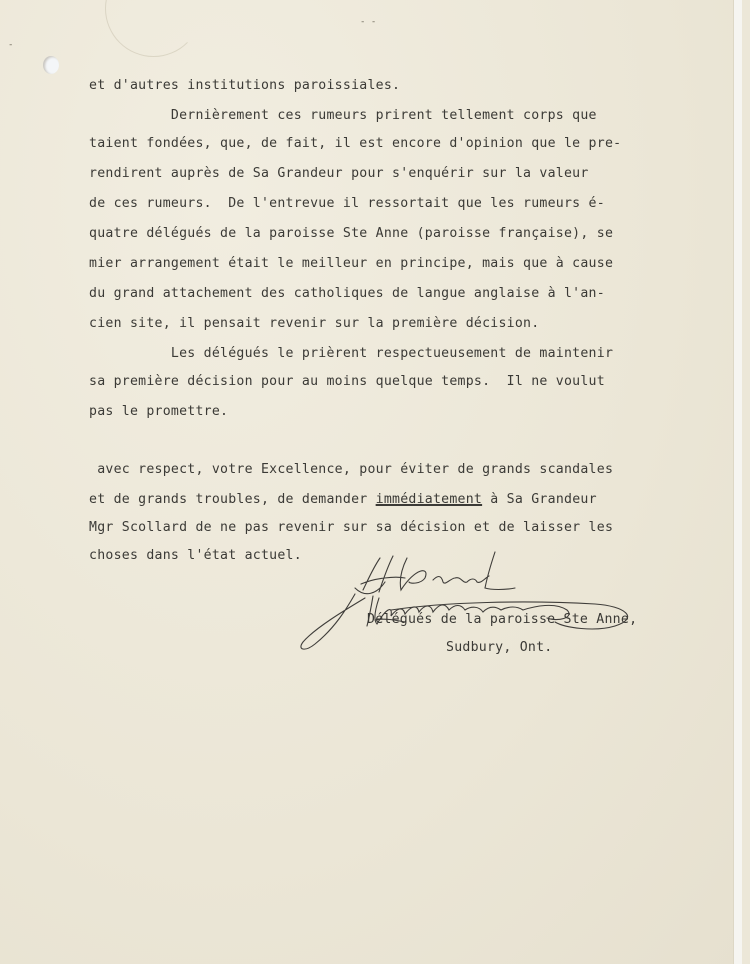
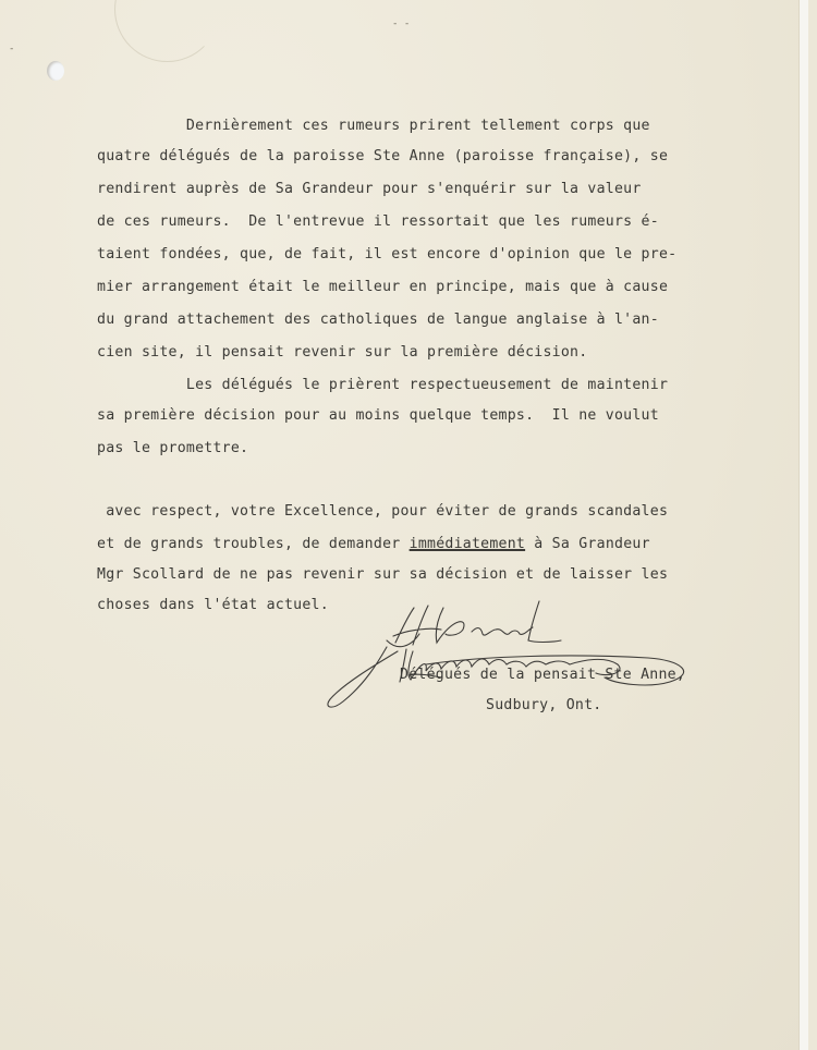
  -
  - -
- et d'autres institutions paroissiales.
  Dernièrement ces rumeurs prirent tellement corps que
- taient fondées, que, de fait, il est encore d'opinion que le pre-
+ quatre délégués de la paroisse Ste Anne (paroisse française), se
  rendirent auprès de Sa Grandeur pour s'enquérir sur la valeur
  de ces rumeurs. De l'entrevue il ressortait que les rumeurs é-
- quatre délégués de la paroisse Ste Anne (paroisse française), se
+ taient fondées, que, de fait, il est encore d'opinion que le pre-
  mier arrangement était le meilleur en principe, mais que à cause
  du grand attachement des catholiques de langue anglaise à l'an-
  cien site, il pensait revenir sur la première décision.
  Les délégués le prièrent respectueusement de maintenir
  sa première décision pour au moins quelque temps. Il ne voulut
  pas le promettre.
  avec respect, votre Excellence, pour éviter de grands scandales
  et de grands troubles, de demander immédiatement à Sa Grandeur
  Mgr Scollard de ne pas revenir sur sa décision et de laisser les
  choses dans l'état actuel.
- Délégués de la paroisse Ste Anne,
+ Délégués de la pensait Ste Anne,
  Sudbury, Ont.
